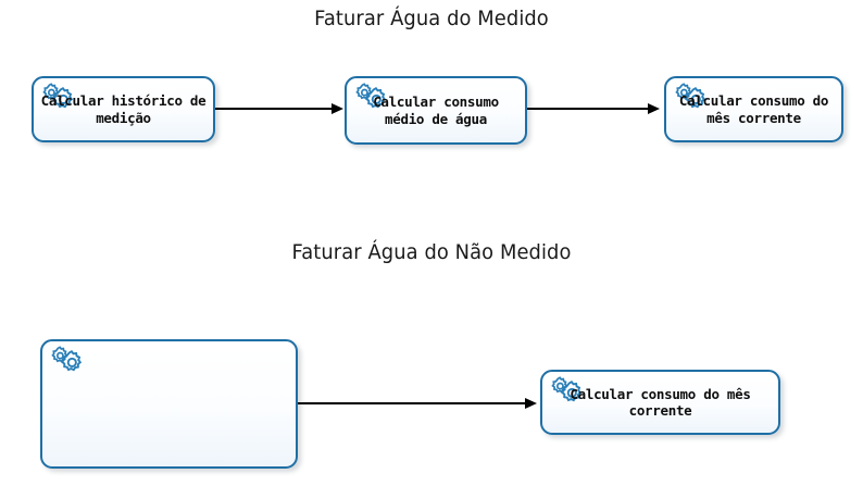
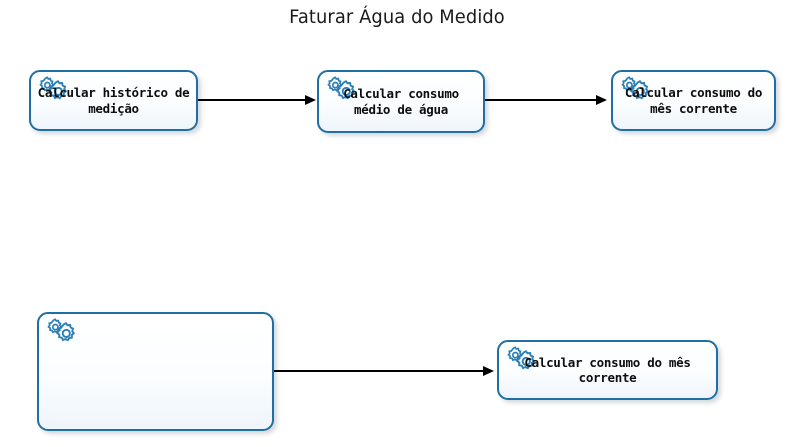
  Faturar Água do Medido
  Calcular histórico de medição
  Calcular consumo médio de água
  Calcular consumo do mês corrente
- Faturar Água do Não Medido
  Calcular consumo do mês corrente
